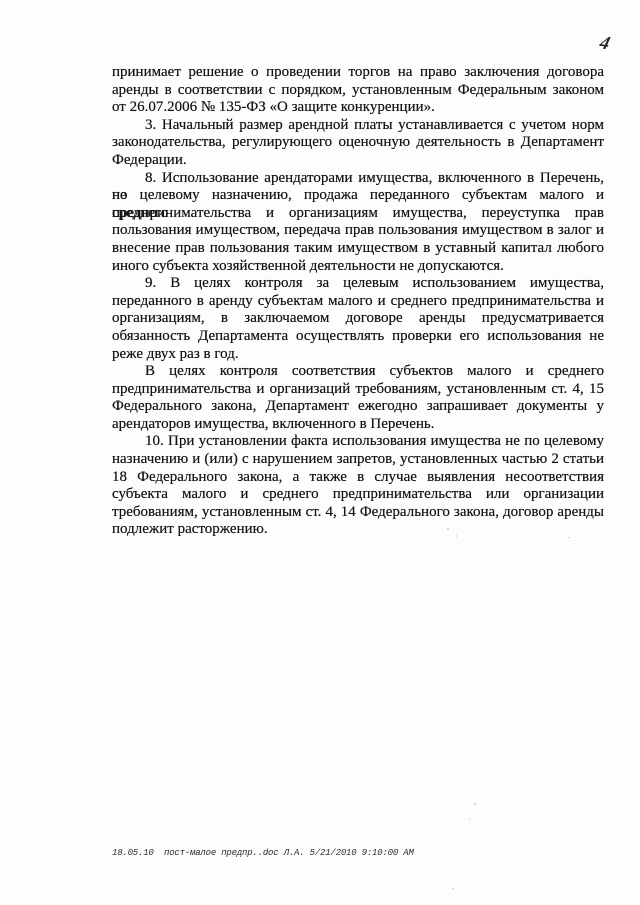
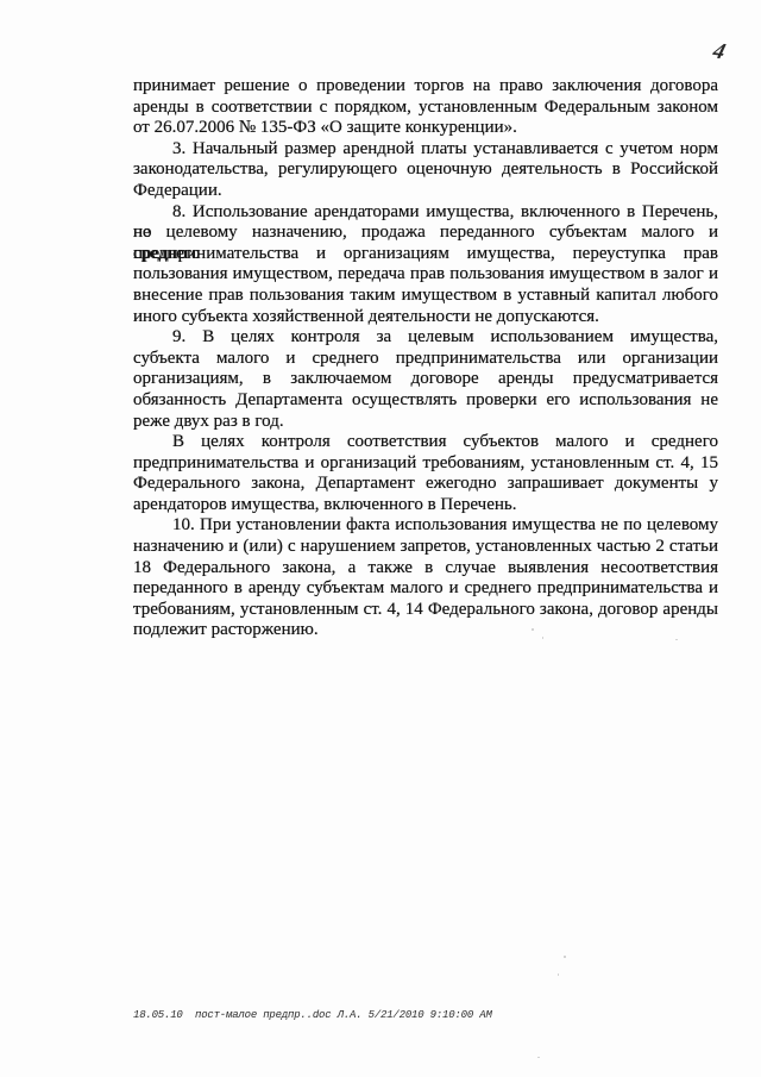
  принимает решение о проведении торгов на право заключения договора
  аренды в соответствии с порядком, установленным Федеральным законом
  от 26.07.2006 № 135-ФЗ «О защите конкуренции».
  3. Начальный размер арендной платы устанавливается с учетом норм
- законодательства, регулирующего оценочную деятельность в Департамент
+ законодательства, регулирующего оценочную деятельность в Российской
  Федерации.
  8. Использование арендаторами имущества, включенного в Перечень, не
  по целевому назначению, продажа переданного субъектам малого и среднего
  предпринимательства и организациям имущества, переуступка прав
  пользования имуществом, передача прав пользования имуществом в залог и
  внесение прав пользования таким имуществом в уставный капитал любого
  иного субъекта хозяйственной деятельности не допускаются.
  9. В целях контроля за целевым использованием имущества,
- переданного в аренду субъектам малого и среднего предпринимательства и
+ субъекта малого и среднего предпринимательства или организации
  организациям, в заключаемом договоре аренды предусматривается
  обязанность Департамента осуществлять проверки его использования не
  реже двух раз в год.
  В целях контроля соответствия субъектов малого и среднего
  предпринимательства и организаций требованиям, установленным ст. 4, 15
  Федерального закона, Департамент ежегодно запрашивает документы у
  арендаторов имущества, включенного в Перечень.
  10. При установлении факта использования имущества не по целевому
  назначению и (или) с нарушением запретов, установленных частью 2 статьи
  18 Федерального закона, а также в случае выявления несоответствия
- субъекта малого и среднего предпринимательства или организации
+ переданного в аренду субъектам малого и среднего предпринимательства и
  требованиям, установленным ст. 4, 14 Федерального закона, договор аренды
  подлежит расторжению.
  18.05.10 пост-малое предпр..doc Л.А. 5/21/2010 9:10:00 AM
